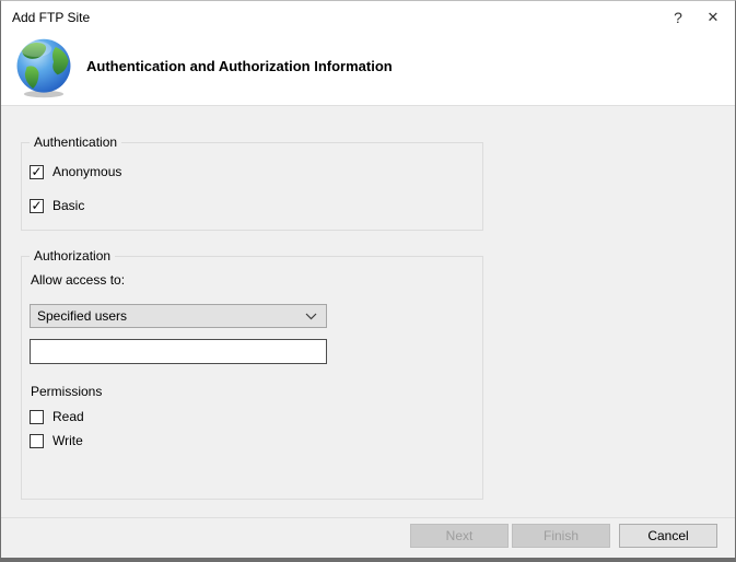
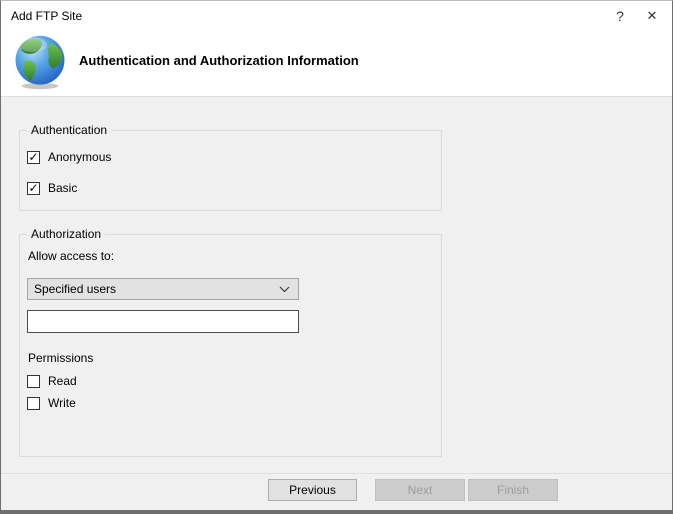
  Add FTP Site
  ?
  ✕
  Authentication and Authorization Information
  Authentication
  ✓
  Anonymous
  ✓
  Basic
  Authorization
  Allow access to:
  Specified users
  Permissions
  Read
  Write
+ Previous
  Next
  Finish
- Cancel
